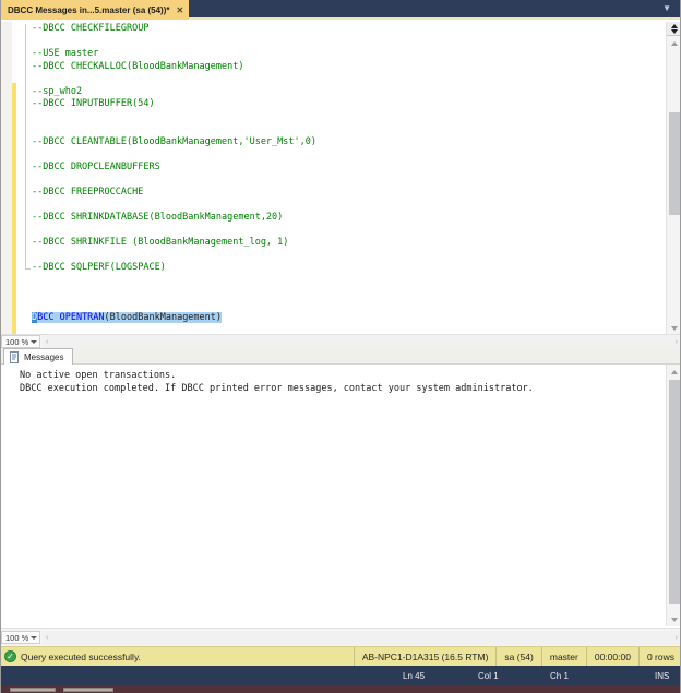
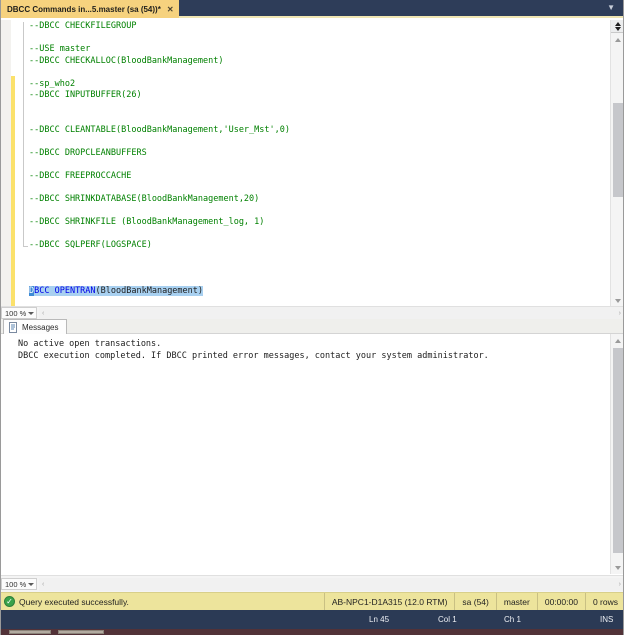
- DBCC Messages in...5.master (sa (54))*
+ DBCC Commands in...5.master (sa (54))*
  ✕
  ▼
  --DBCC CHECKFILEGROUP
  --USE master
  --DBCC CHECKALLOC(BloodBankManagement)
  --sp_who2
- --DBCC INPUTBUFFER(54)
+ --DBCC INPUTBUFFER(26)
  --DBCC CLEANTABLE(BloodBankManagement,'User_Mst',0)
  --DBCC DROPCLEANBUFFERS
  --DBCC FREEPROCCACHE
  --DBCC SHRINKDATABASE(BloodBankManagement,20)
  --DBCC SHRINKFILE (BloodBankManagement_log, 1)
  --DBCC SQLPERF(LOGSPACE)
  DBCC OPENTRAN(BloodBankManagement)
  100 %
  Messages
  No active open transactions.
  DBCC execution completed. If DBCC printed error messages, contact your system administrator.
  100 %
  ✓
  Query executed successfully.
- AB-NPC1-D1A315 (16.5 RTM)
+ AB-NPC1-D1A315 (12.0 RTM)
  sa (54)
  master
  00:00:00
  0 rows
  Ln 45
  Col 1
  Ch 1
  INS
